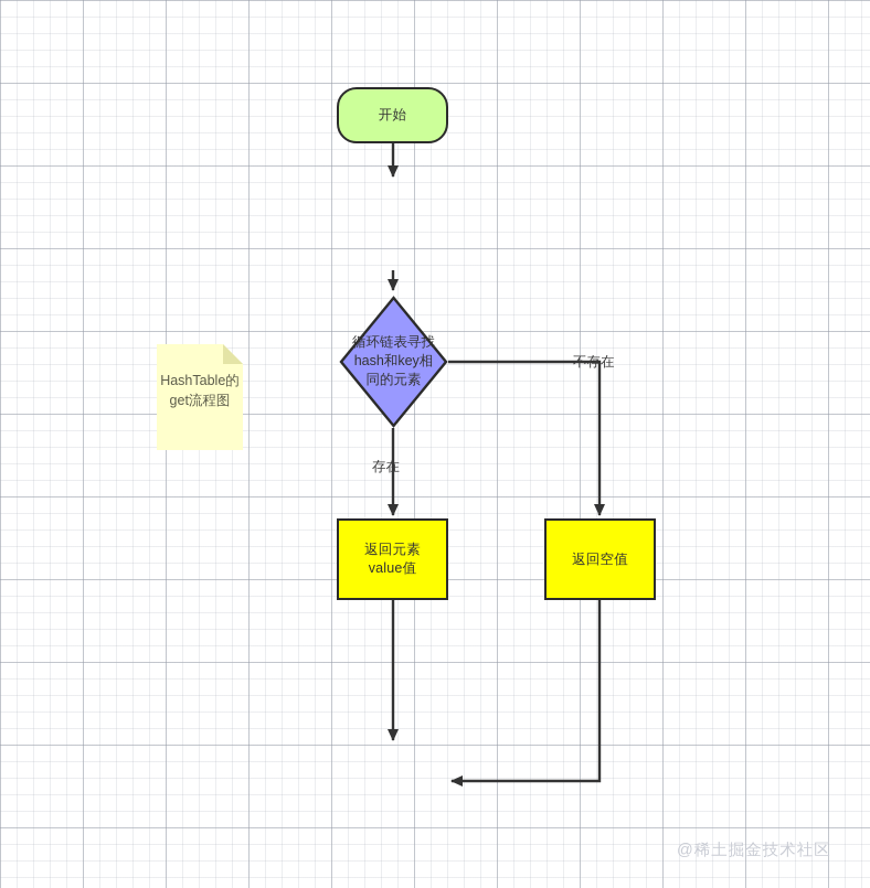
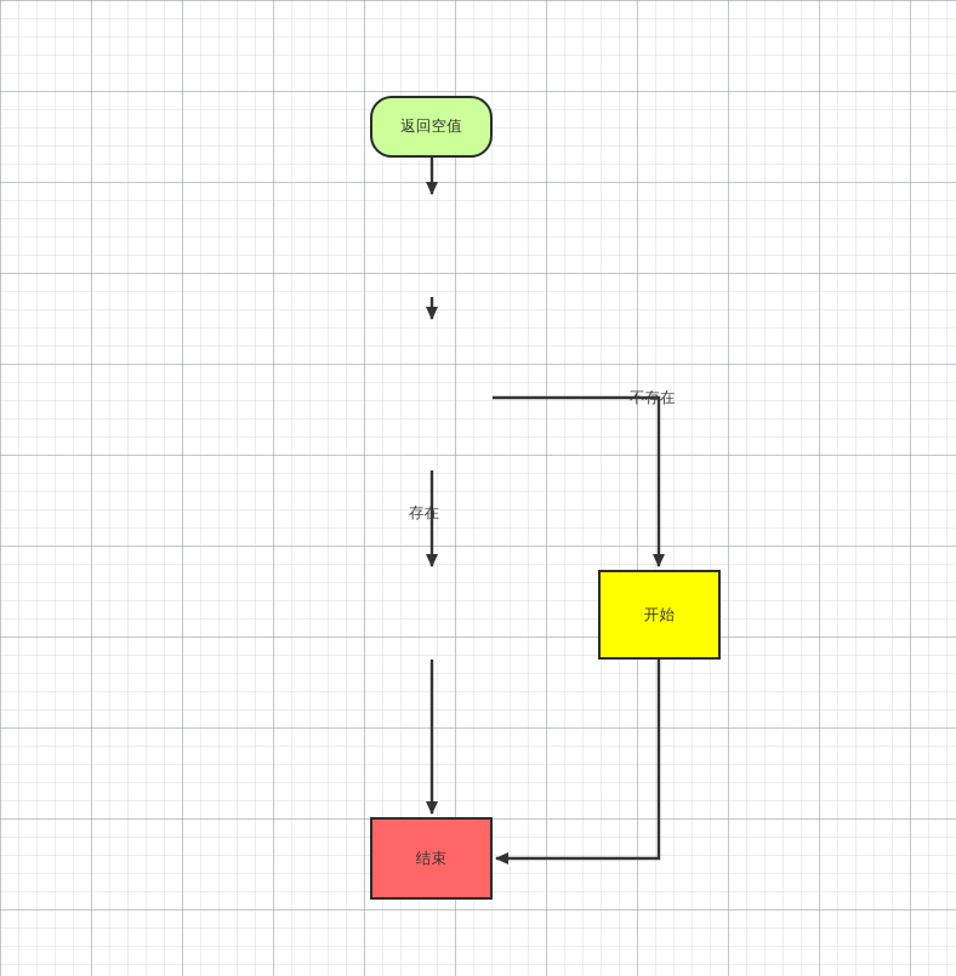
- 开始
+ 返回空值
- 循环链表寻找
- hash和key相
- 同的元素
- 返回元素
- value值
- 返回空值
+ 开始
+ 结束
  存在
  不存在
- HashTable的get流程图
- @稀土掘金技术社区
